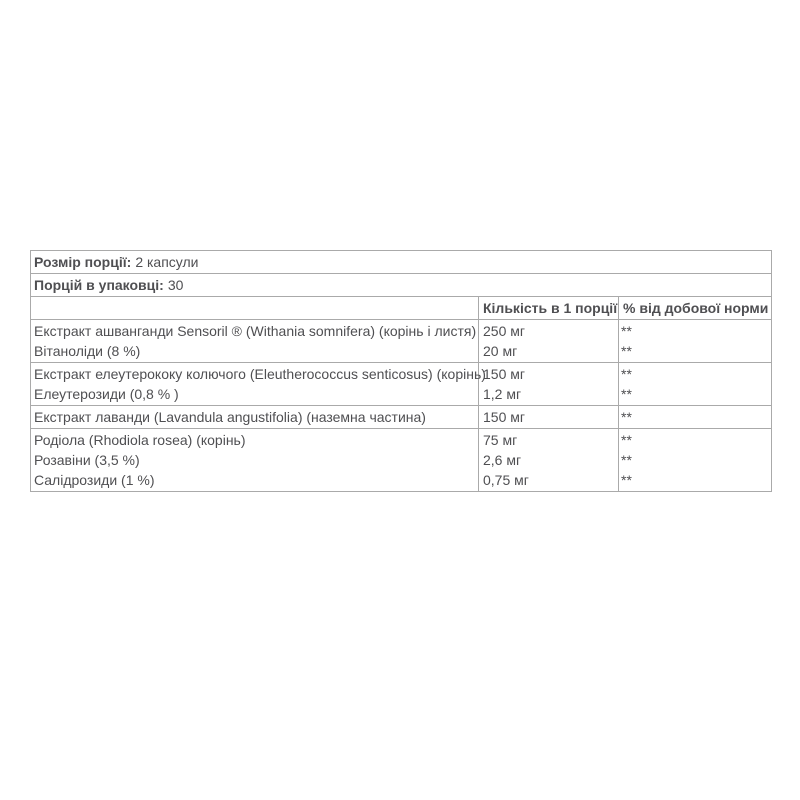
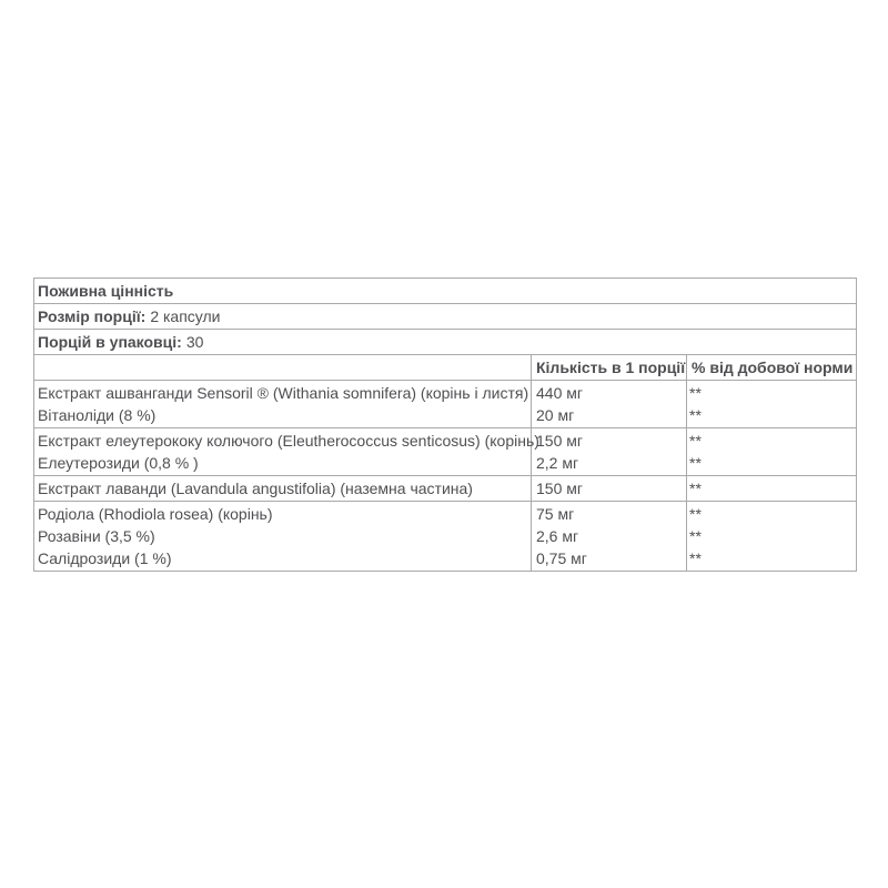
+ Поживна цінність
  Розмір порції: 2 капсули
  Порцій в упаковці: 30
  	Кількість в 1 порції	% від добової норми
- Екстракт ашванганди Sensoril ® (Withania somnifera) (корінь і листя) Вітаноліди (8 %)	250 мг 20 мг	** **
+ Екстракт ашванганди Sensoril ® (Withania somnifera) (корінь і листя) Вітаноліди (8 %)	440 мг 20 мг	** **
- Екстракт елеутерококу колючого (Eleutherococcus senticosus) (корінь Елеутерозиди (0,8 % )	150 мг 1,2 мг	** **
+ Екстракт елеутерококу колючого (Eleutherococcus senticosus) (корінь Елеутерозиди (0,8 % )	150 мг 2,2 мг	** **
  Екстракт лаванди (Lavandula angustifolia) (наземна частина)	150 мг	**
  Родіола (Rhodiola rosea) (корінь) Розавіни (3,5 %) Салідрозиди (1 %)	75 мг 2,6 мг 0,75 мг	** ** **
